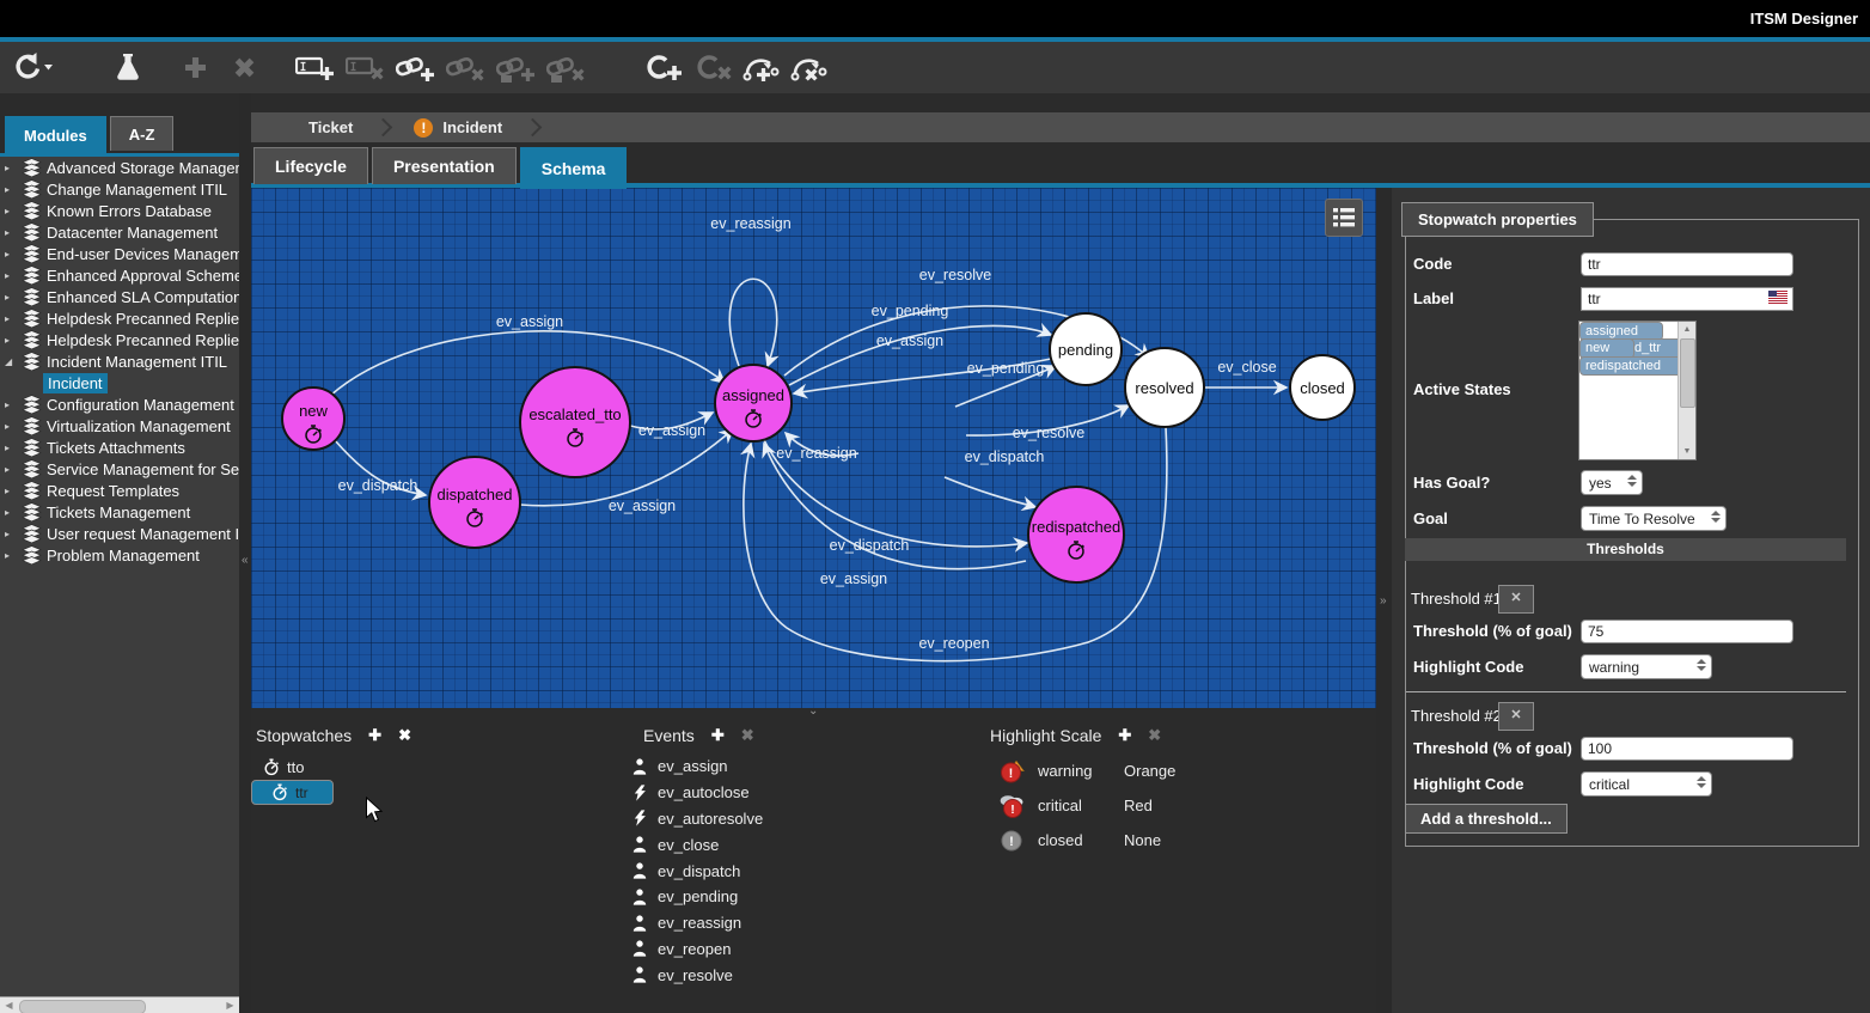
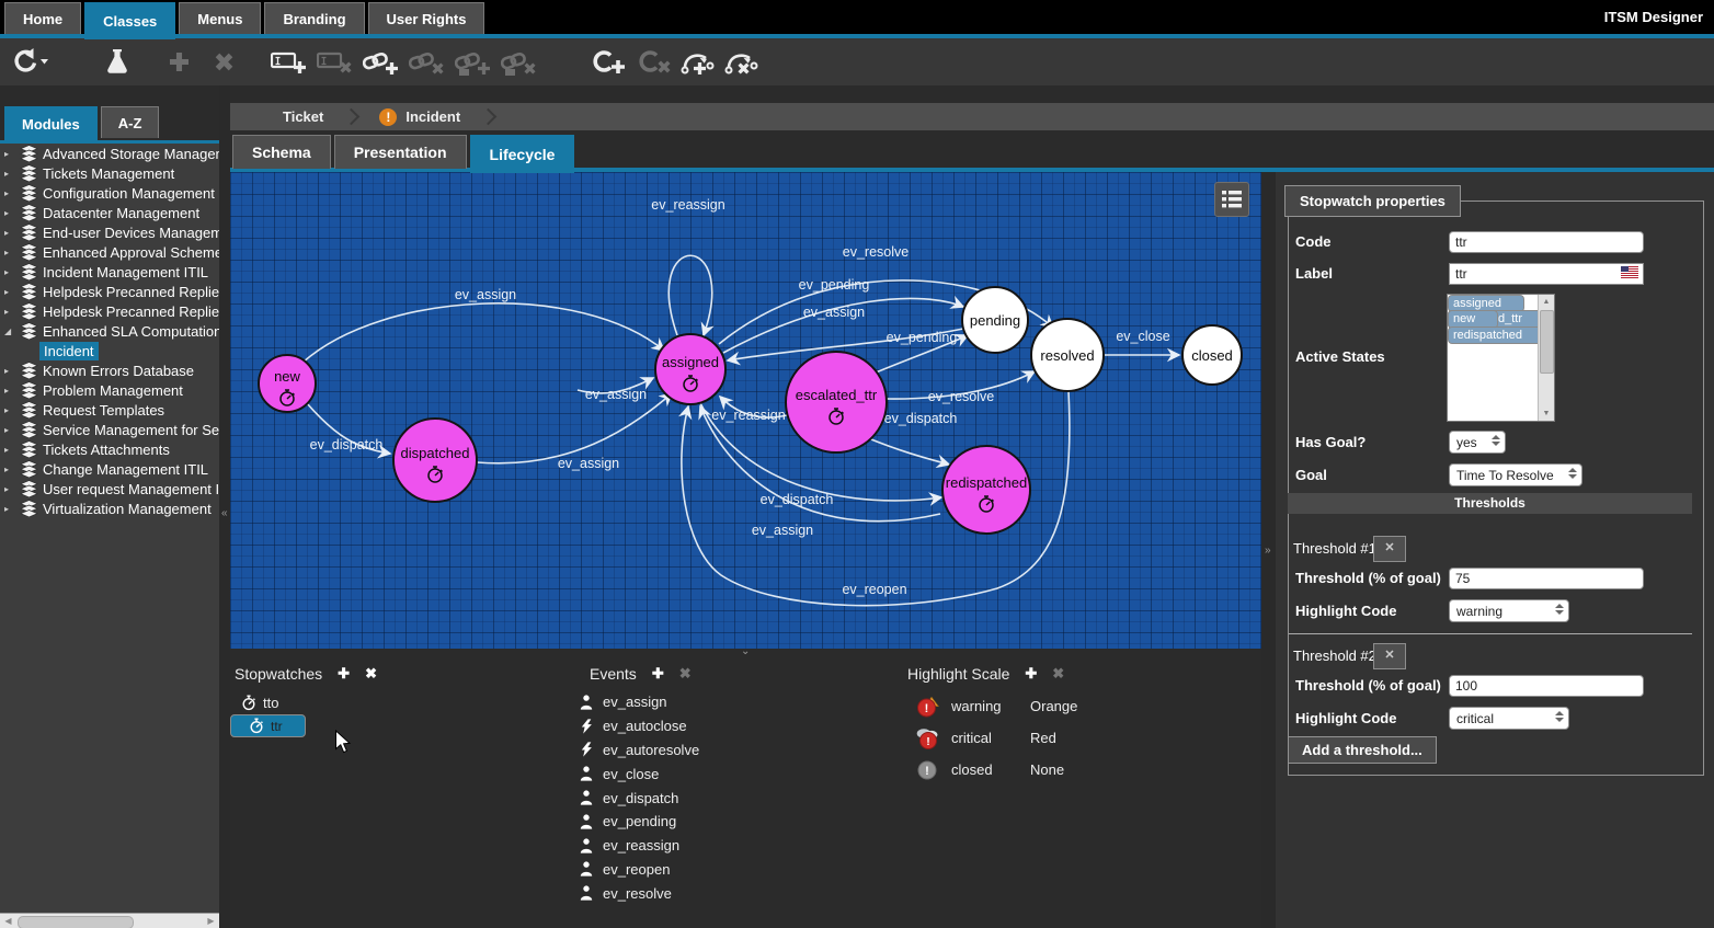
+ Home
+ Classes
+ Menus
+ Branding
+ User Rights
  ITSM Designer
  Modules
  A-Z
  ▸
  Advanced Storage Manage
  ▸
- Change Management ITIL
+ Tickets Management
  ▸
- Known Errors Database
+ Configuration Management
  ▸
  Datacenter Management
  ▸
  End-user Devices Managem
  ▸
  Enhanced Approval Schem
  ▸
- Enhanced SLA Computation
+ Incident Management ITIL
  ▸
  Helpdesk Precanned Replie
  ▸
  Helpdesk Precanned Replie
  ◢
- Incident Management ITIL
+ Enhanced SLA Computation
  Incident
  ▸
- Configuration Management
+ Known Errors Database
  ▸
- Virtualization Management
+ Problem Management
  ▸
- Tickets Attachments
+ Request Templates
  ▸
  ▸
- Request Templates
+ Tickets Attachments
  ▸
- Tickets Management
+ Change Management ITIL
  ▸
  User request Management I
  ▸
- Problem Management
+ Virtualization Management
  ◀
  ▶
  «
  Ticket
  !
  Incident
- Lifecycle
+ Schema
  Presentation
- Schema
+ Lifecycle
  ev_assign
  ev_dispatch
  ev_assign
  ev_assign
  ev_reassign
  ev_resolve
  ev_pending
  ev_assign
  ev_pending
  ev_resolve
  ev_reassign
  ev_dispatch
  ev_ispatch
  ev_assign
  ev_reopen
  ev_close
  new
  dispatched
- escalated_tto
  assigned
+ escalated_ttr
  pending
  resolved
  closed
  redispatched
  ⌄
  Stopwatches
  ✚
  ✖
  tto
  ttr
  Events
  ✚
  ✖
  ev_assign
  ev_autoclose
  ev_autoresolve
  ev_close
  ev_dispatch
  ev_pending
  ev_reassign
  ev_reopen
  ev_resolve
  Highlight Scale
  ✚
  ✖
  !
  warning
  Orange
  !
  critical
  Red
  !
  closed
  None
  »
  Stopwatch properties
  Code
  ttr
  Label
  ttr
  Active States
  assigned
  new
  redispatched
  Has Goal?
  yes
  Goal
  Time To Resolve
  Thresholds
  Threshold #
  ✕
  Threshold (% of goal)
  75
  Highlight Code
  warning
  Threshold #
  ✕
  Threshold (% of goal)
  100
  Highlight Code
  critical
  Add a threshold...
